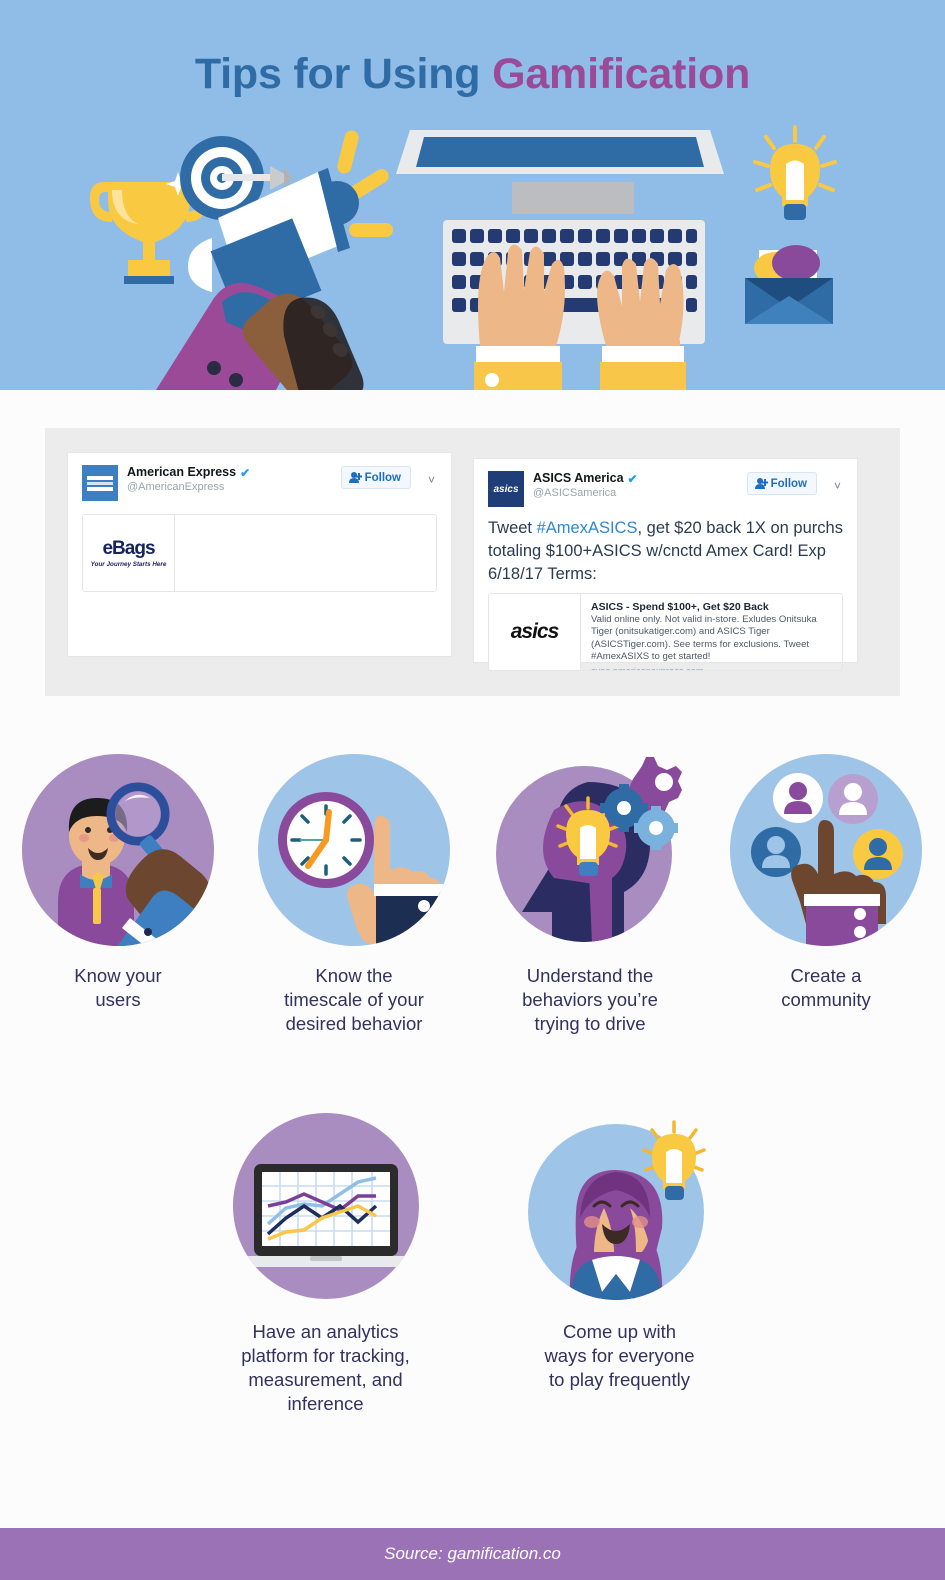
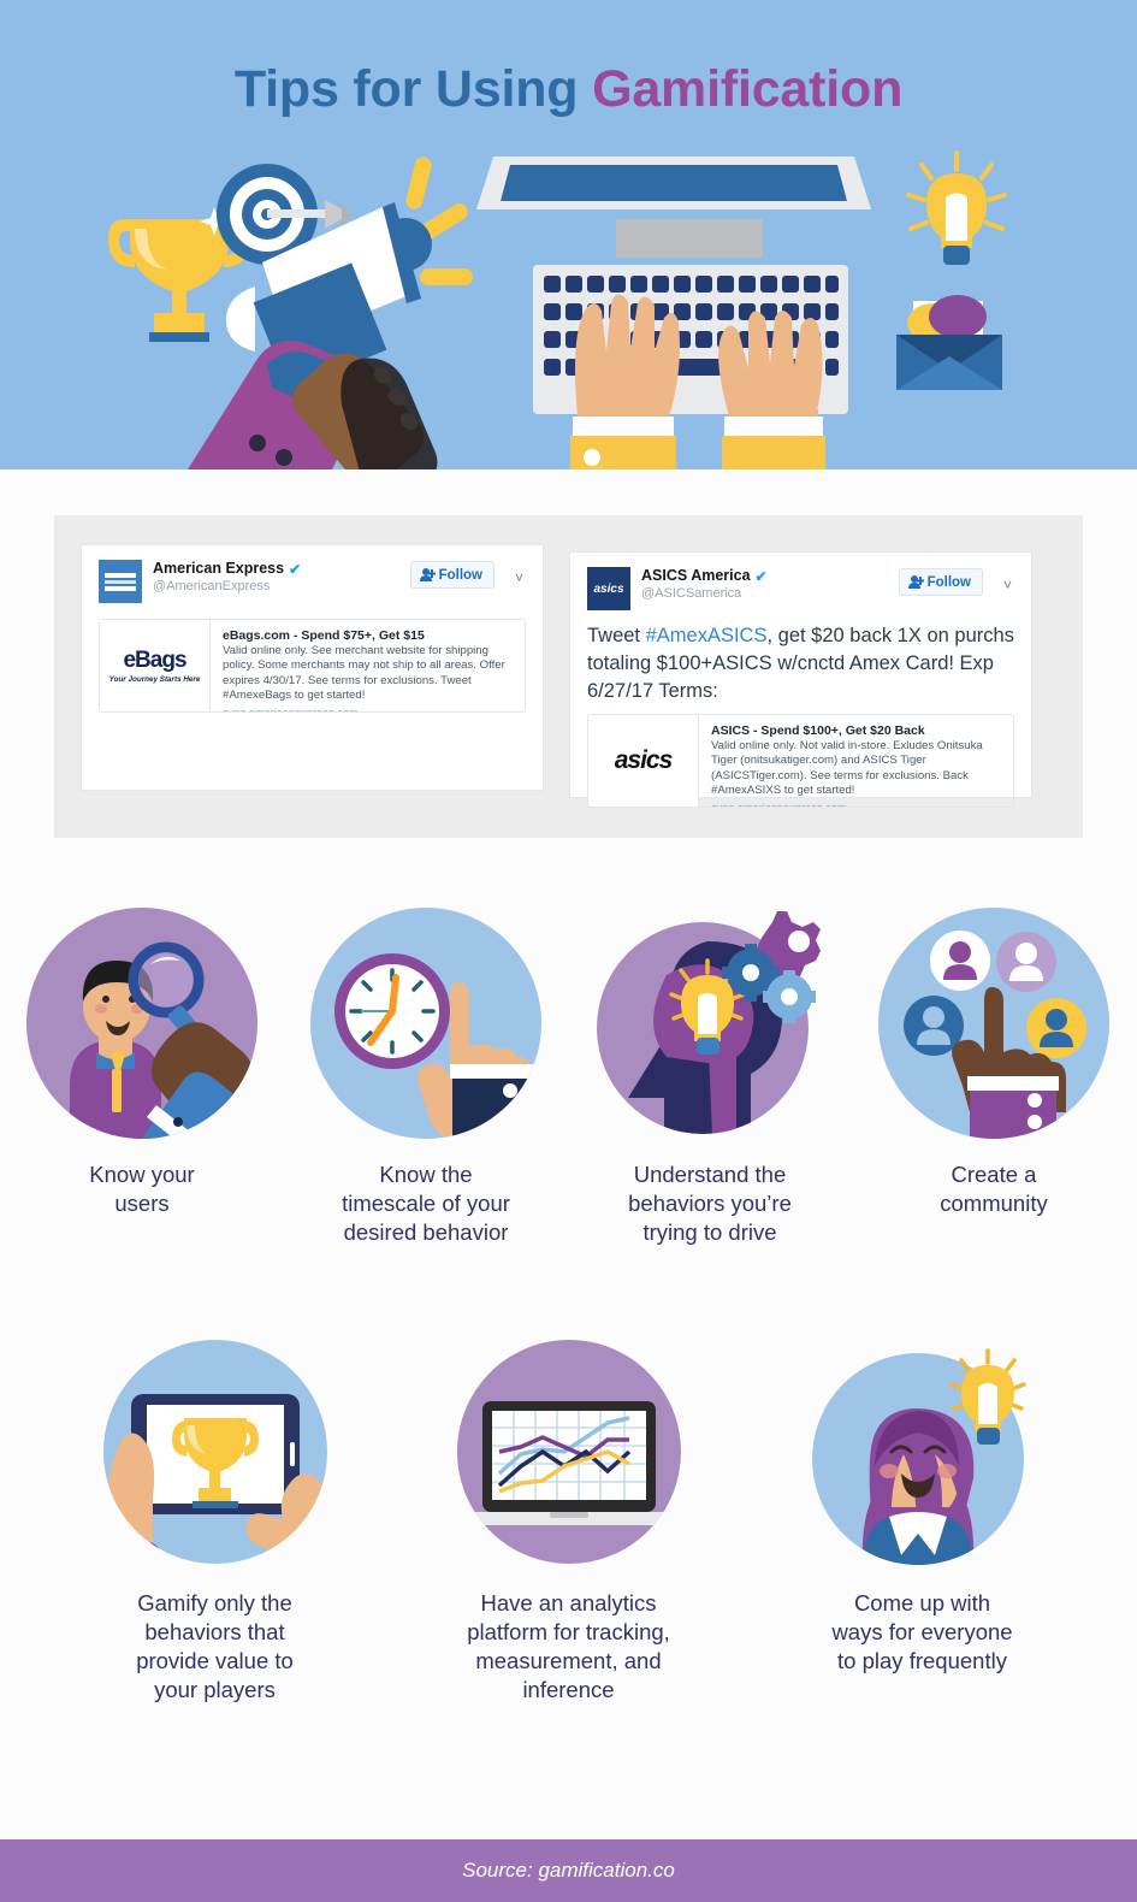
  Tips for Using Gamification
  American Express
  ✔
  @AmericanExpress
  Follow
  ˅
  eBags
+ eBags.com - Spend $75+, Get $15
+ Valid online only. See merchant website for shipping policy. Some merchants may not ship to all areas. Offer expires 4/30/17. See terms for exclusions. Tweet #AmexeBags to get started!
  asics
  ASICS America
  ✔
  @ASICSamerica
  Follow
  ˅
- Tweet #AmexASICS, get $20 back 1X on purchs totaling $100+ASICS w/cnctd Amex Card! Exp 6/18/17 Terms:
+ Tweet #AmexASICS, get $20 back 1X on purchs totaling $100+ASICS w/cnctd Amex Card! Exp 6/27/17 Terms:
  asics
  ASICS - Spend $100+, Get $20 Back
- Valid online only. Not valid in-store. Exludes Onitsuka Tiger (onitsukatiger.com) and ASICS Tiger (ASICSTiger.com). See terms for exclusions. Tweet #AmexASIXS to get started!
+ Valid online only. Not valid in-store. Exludes Onitsuka Tiger (onitsukatiger.com) and ASICS Tiger (ASICSTiger.com). See terms for exclusions. Back #AmexASIXS to get started!
  Know your
  users
  Know the
  timescale of your
  desired behavior
  Understand the
  behaviors you’re
  trying to drive
  Create a
  community
+ Gamify only the
+ behaviors that
+ provide value to
+ your players
  Have an analytics
  platform for tracking,
  measurement, and
  inference
  Come up with
  ways for everyone
  to play frequently
  Source: gamification.co
